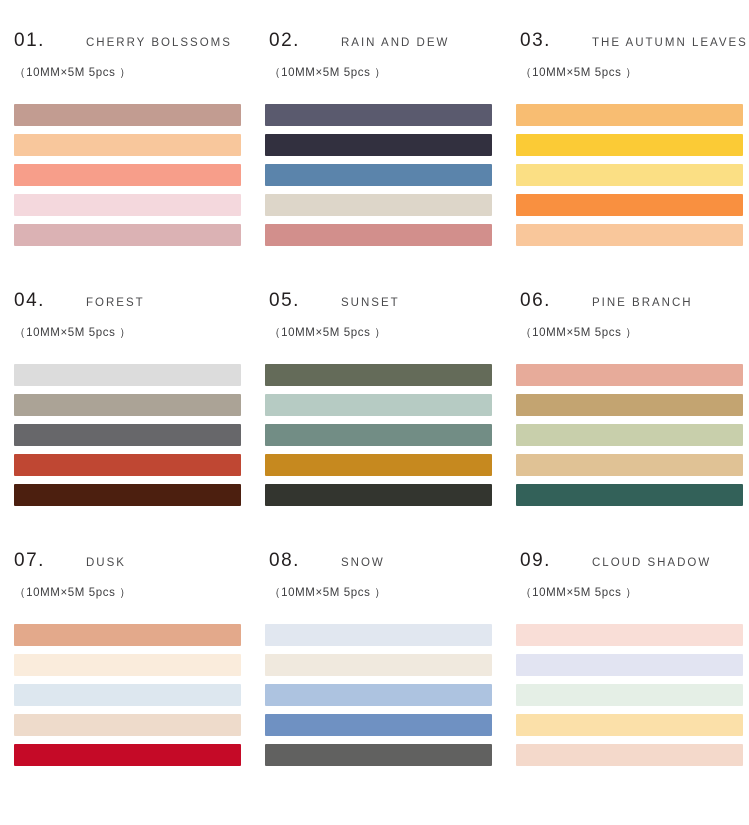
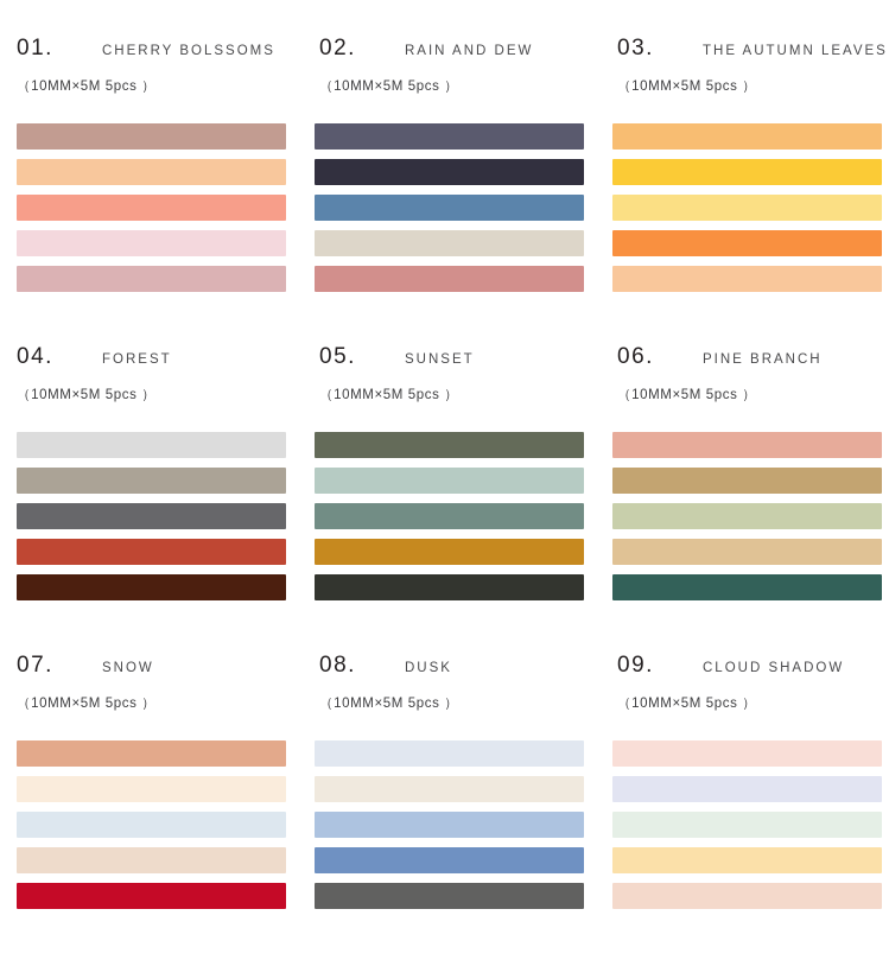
  01.
  CHERRY BOLSSOMS
  （10MM×5M 5pcs ）
  02.
  RAIN AND DEW
  （10MM×5M 5pcs ）
  03.
  THE AUTUMN LEAVES
  （10MM×5M 5pcs ）
  04.
  FOREST
  （10MM×5M 5pcs ）
  05.
  SUNSET
  （10MM×5M 5pcs ）
  06.
  PINE BRANCH
  （10MM×5M 5pcs ）
  07.
- DUSK
+ SNOW
  （10MM×5M 5pcs ）
  08.
- SNOW
+ DUSK
  （10MM×5M 5pcs ）
  09.
  CLOUD SHADOW
  （10MM×5M 5pcs ）
